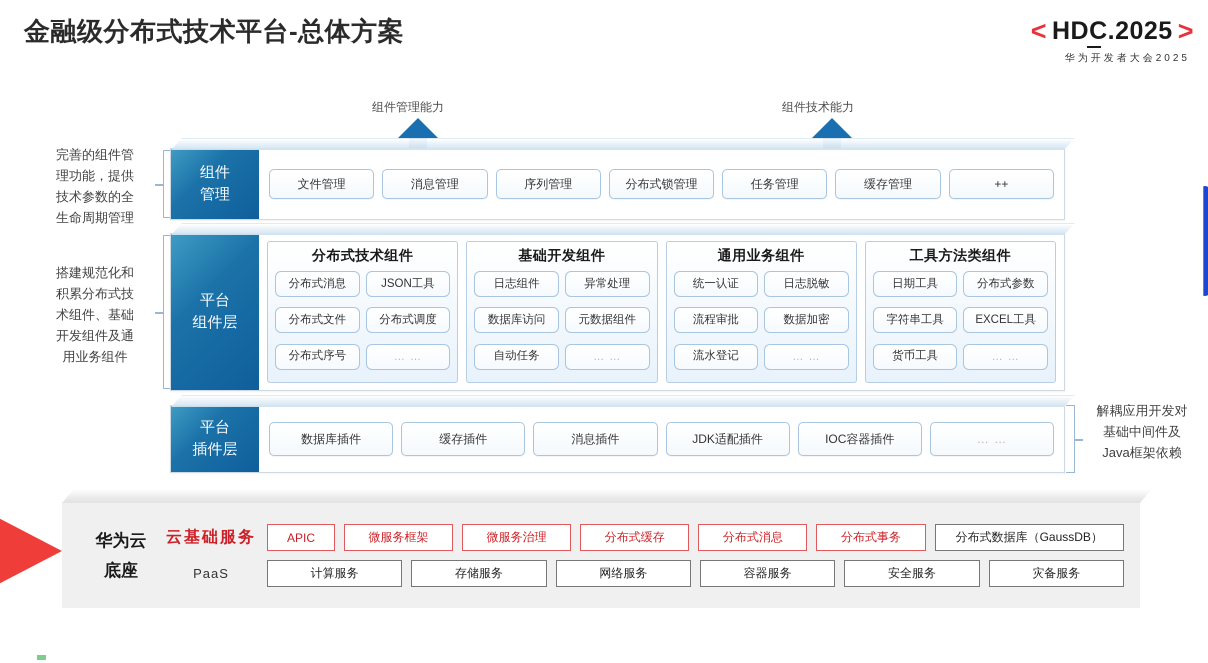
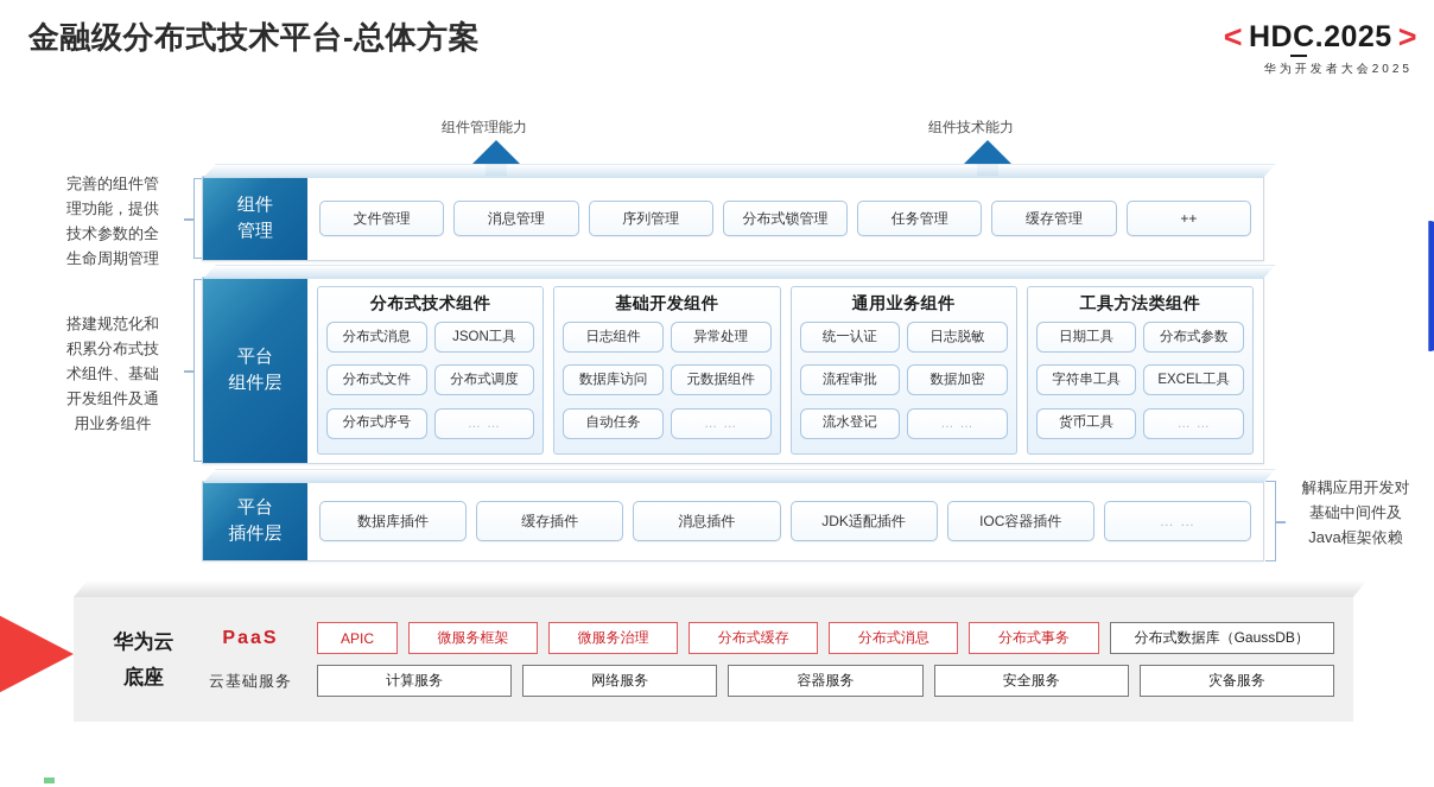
  金融级分布式技术平台-总体方案
  <
  HDC.2025
  >
  华为开发者大会2025
  组件管理能力
  组件技术能力
  完善的组件管
  理功能，提供
  技术参数的全
  生命周期管理
  搭建规范化和
  积累分布式技
  术组件、基础
  开发组件及通
  用业务组件
  解耦应用开发对
  基础中间件及
  Java框架依赖
  组件
  管理
  文件管理
  消息管理
  序列管理
  分布式锁管理
  任务管理
  缓存管理
  ++
  平台
  组件层
  分布式技术组件
  分布式消息
  JSON工具
  分布式文件
  分布式调度
  分布式序号
  … …
  基础开发组件
  日志组件
  异常处理
  数据库访问
  元数据组件
  自动任务
  … …
  通用业务组件
  统一认证
  日志脱敏
  流程审批
  数据加密
  流水登记
  … …
  工具方法类组件
  日期工具
  分布式参数
  字符串工具
  EXCEL工具
  货币工具
  … …
  平台
  插件层
  数据库插件
  缓存插件
  消息插件
  JDK适配插件
  IOC容器插件
  … …
  华为云
  底座
- 云基础服务
+ PaaS
  APIC
  微服务框架
  微服务治理
  分布式缓存
  分布式消息
  分布式事务
  分布式数据库（GaussDB）
- PaaS
+ 云基础服务
  计算服务
- 存储服务
  网络服务
  容器服务
  安全服务
  灾备服务
